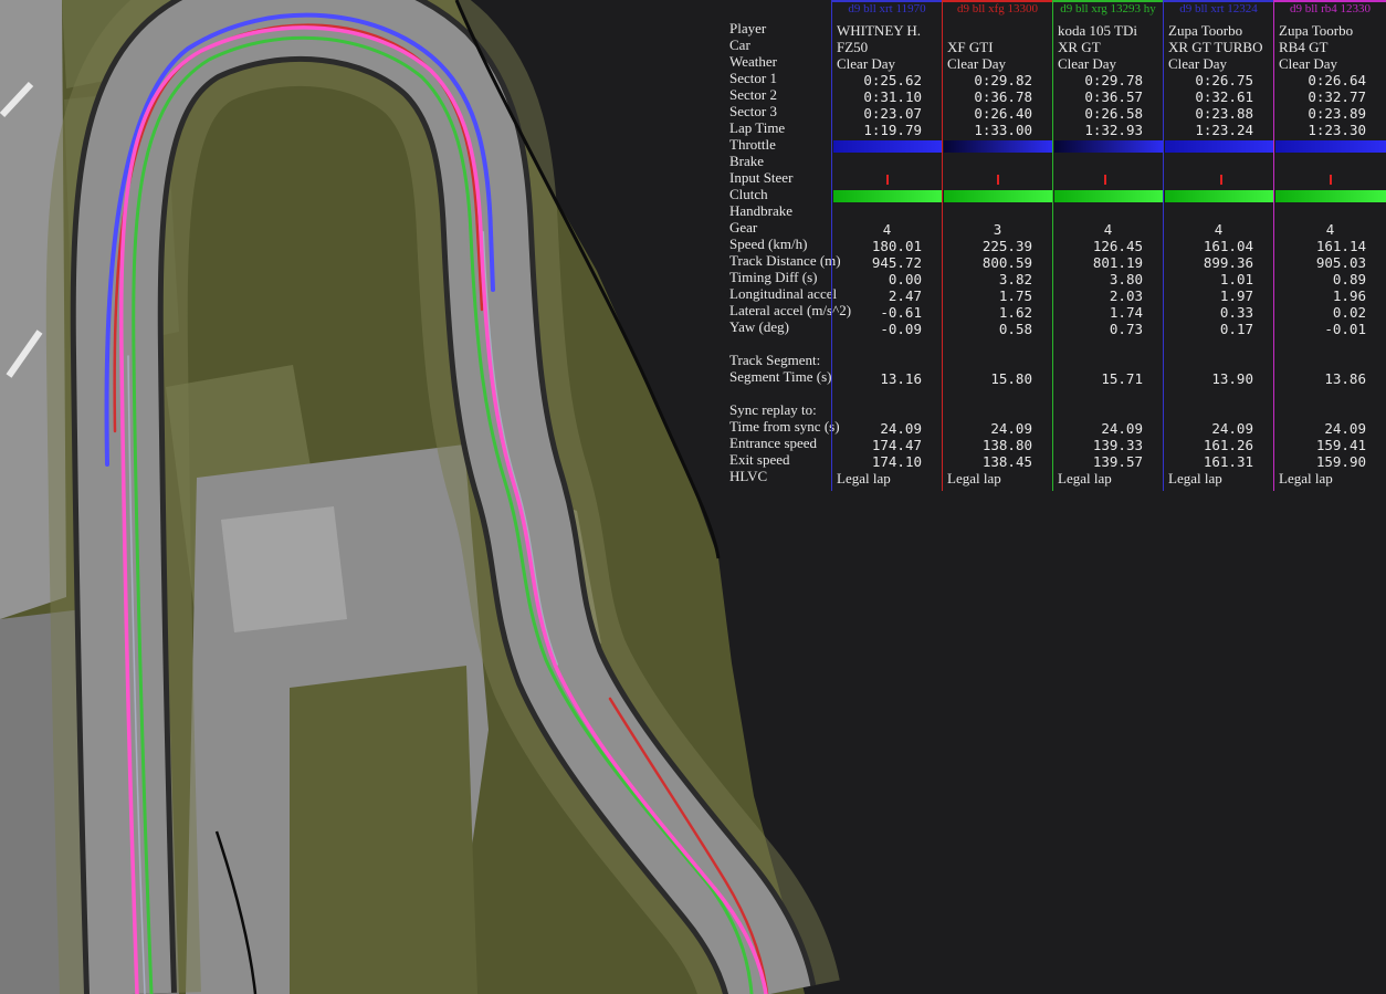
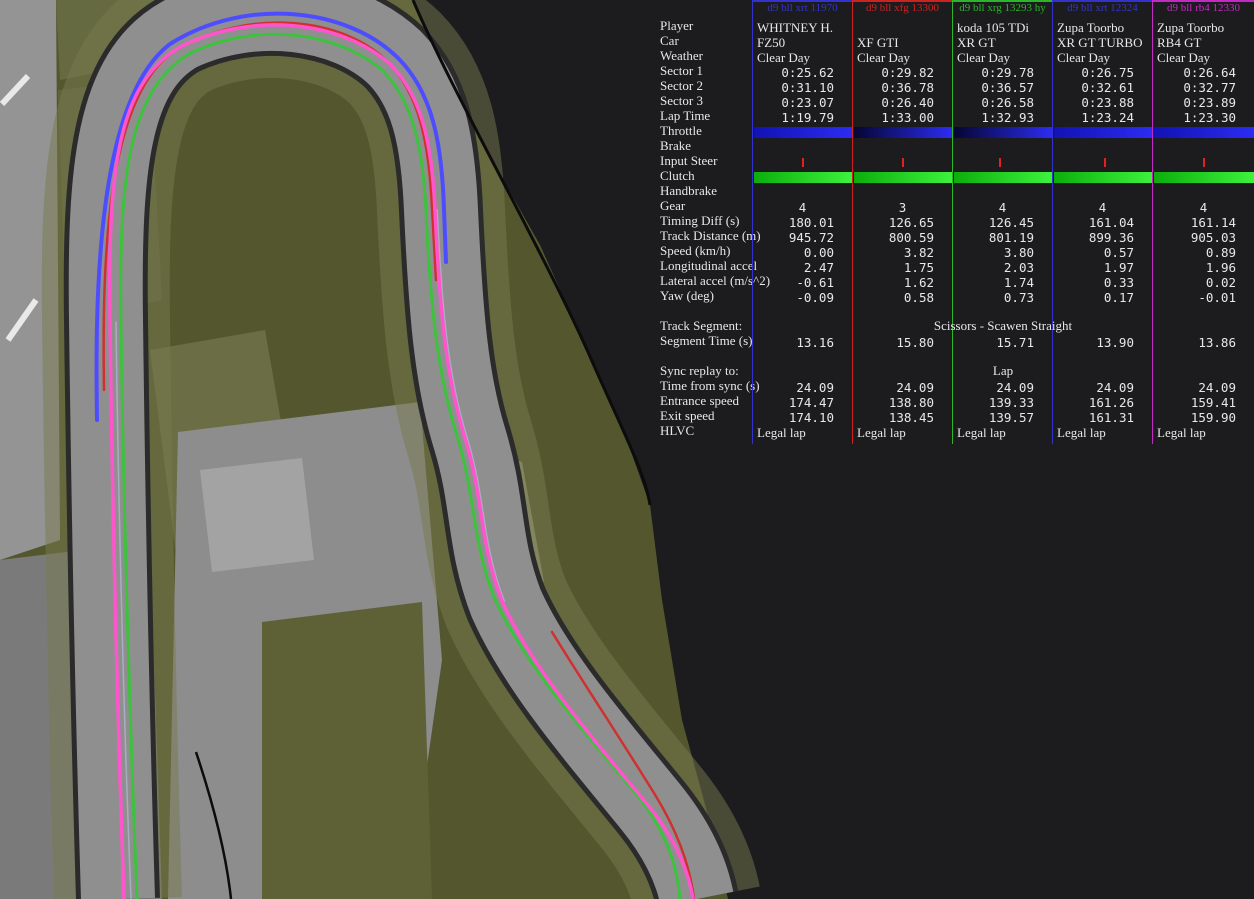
  Player
  Car
  Weather
  Sector 1
  Sector 2
  Sector 3
  Lap Time
  Throttle
  Brake
  Input Steer
  Clutch
  Handbrake
  Gear
- Speed (km/h)
+ Timing Diff (s)
  Track Distance (m)
- Timing Diff (s)
+ Speed (km/h)
  Longitudinal accel
  Lateral accel (m/s^2)
  Yaw (deg)
  Track Segment:
  Segment Time (s)
  Sync replay to:
  Time from sync (s)
  Entrance speed
  Exit speed
  HLVC
  d9 bll xrt 11970
  WHITNEY H.
  FZ50
  Clear Day
  0:25.62
  0:31.10
  0:23.07
  1:19.79
  4
  180.01
  945.72
  0.00
  2.47
  -0.61
  -0.09
  13.16
  24.09
  174.47
  174.10
  Legal lap
  d9 bll xfg 13300
  XF GTI
  Clear Day
  0:29.82
  0:36.78
  0:26.40
  1:33.00
  3
- 225.39
+ 126.65
  800.59
  3.82
  1.75
  1.62
  0.58
  15.80
  24.09
  138.80
  138.45
  Legal lap
  d9 bll xrg 13293 hy
  koda 105 TDi
  XR GT
  Clear Day
  0:29.78
  0:36.57
  0:26.58
  1:32.93
  4
  126.45
  801.19
  3.80
  2.03
  1.74
  0.73
  15.71
  24.09
  139.33
  139.57
  Legal lap
  d9 bll xrt 12324
  Zupa Toorbo
  XR GT TURBO
  Clear Day
  0:26.75
  0:32.61
  0:23.88
  1:23.24
  4
  161.04
  899.36
- 1.01
+ 0.57
  1.97
  0.33
  0.17
  13.90
  24.09
  161.26
  161.31
  Legal lap
  d9 bll rb4 12330
  Zupa Toorbo
  RB4 GT
  Clear Day
  0:26.64
  0:32.77
  0:23.89
  1:23.30
  4
  161.14
  905.03
  0.89
  1.96
  0.02
  -0.01
  13.86
  24.09
  159.41
  159.90
  Legal lap
+ Scissors - Scawen Straight
+ Lap
